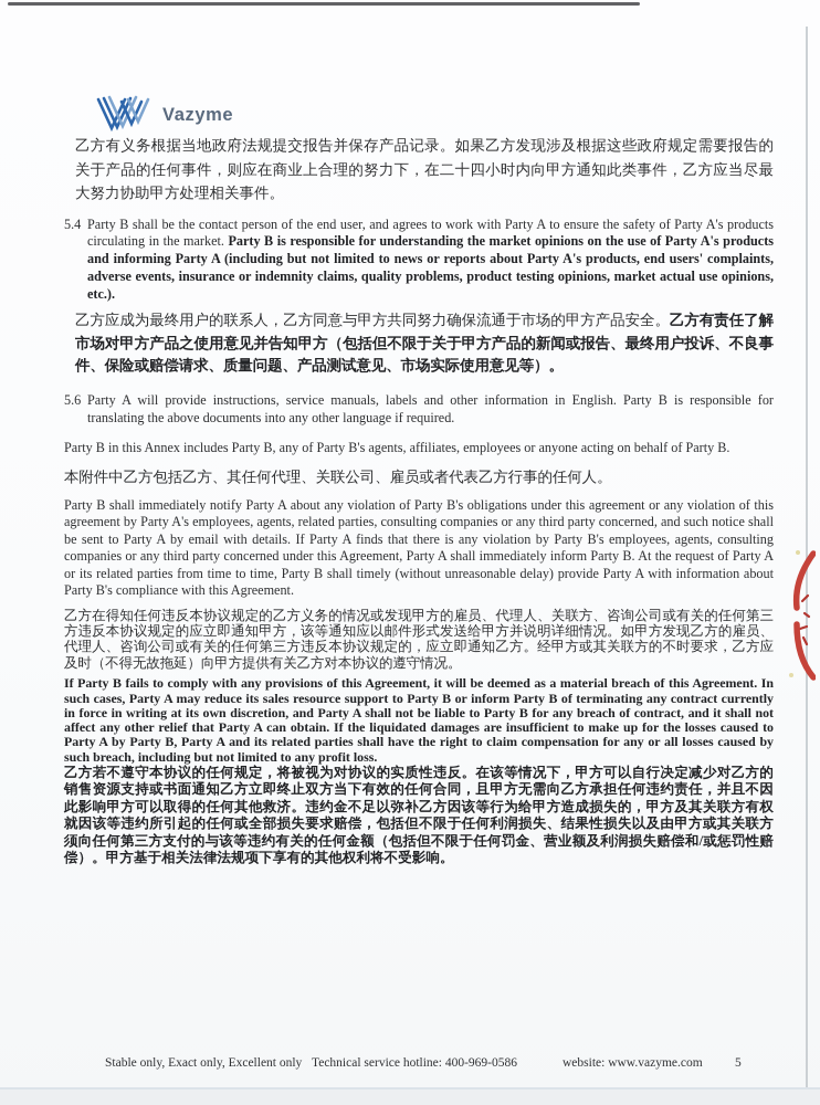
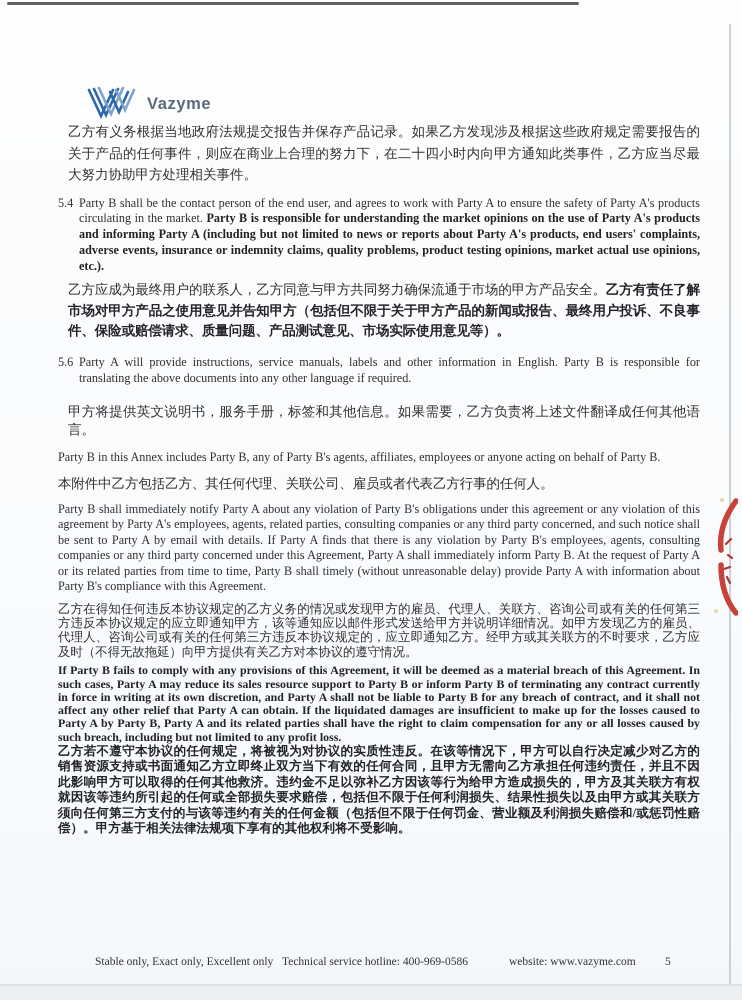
  Vazyme
  乙方有义务根据当地政府法规提交报告并保存产品记录。如果乙方发现涉及根据这些政府规定需要报告的关于产品的任何事件，则应在商业上合理的努力下，在二十四小时内向甲方通知此类事件，乙方应当尽最大努力协助甲方处理相关事件。
  5.4
  Party B shall be the contact person of the end user, and agrees to work with Party A to ensure the safety of Party A's products circulating in the market. Party B is responsible for understanding the market opinions on the use of Party A's products and informing Party A (including but not limited to news or reports about Party A's products, end users' complaints, adverse events, insurance or indemnity claims, quality problems, product testing opinions, market actual use opinions, etc.).
  乙方应成为最终用户的联系人，乙方同意与甲方共同努力确保流通于市场的甲方产品安全。乙方有责任了解市场对甲方产品之使用意见并告知甲方（包括但不限于关于甲方产品的新闻或报告、最终用户投诉、不良事件、保险或赔偿请求、质量问题、产品测试意见、市场实际使用意见等）。
  5.6
  Party A will provide instructions, service manuals, labels and other information in English. Party B is responsible for translating the above documents into any other language if required.
+ 甲方将提供英文说明书，服务手册，标签和其他信息。如果需要，乙方负责将上述文件翻译成任何其他语言。
  Party B in this Annex includes Party B, any of Party B's agents, affiliates, employees or anyone acting on behalf of Party B.
  本附件中乙方包括乙方、其任何代理、关联公司、雇员或者代表乙方行事的任何人。
  Party B shall immediately notify Party A about any violation of Party B's obligations under this agreement or any violation of this agreement by Party A's employees, agents, related parties, consulting companies or any third party concerned, and such notice shall be sent to Party A by email with details. If Party A finds that there is any violation by Party B's employees, agents, consulting companies or any third party concerned under this Agreement, Party A shall immediately inform Party B. At the request of Party A or its related parties from time to time, Party B shall timely (without unreasonable delay) provide Party A with information about Party B's compliance with this Agreement.
  乙方在得知任何违反本协议规定的乙方义务的情况或发现甲方的雇员、代理人、关联方、咨询公司或有关的任何第三方违反本协议规定的应立即通知甲方，该等通知应以邮件形式发送给甲方并说明详细情况。如甲方发现乙方的雇员、代理人、咨询公司或有关的任何第三方违反本协议规定的，应立即通知乙方。经甲方或其关联方的不时要求，乙方应及时（不得无故拖延）向甲方提供有关乙方对本协议的遵守情况。
  If Party B fails to comply with any provisions of this Agreement, it will be deemed as a material breach of this Agreement. In such cases, Party A may reduce its sales resource support to Party B or inform Party B of terminating any contract currently in force in writing at its own discretion, and Party A shall not be liable to Party B for any breach of contract, and it shall not affect any other relief that Party A can obtain. If the liquidated damages are insufficient to make up for the losses caused to Party A by Party B, Party A and its related parties shall have the right to claim compensation for any or all losses caused by such breach, including but not limited to any profit loss.
  乙方若不遵守本协议的任何规定，将被视为对协议的实质性违反。在该等情况下，甲方可以自行决定减少对乙方的销售资源支持或书面通知乙方立即终止双方当下有效的任何合同，且甲方无需向乙方承担任何违约责任，并且不因此影响甲方可以取得的任何其他救济。违约金不足以弥补乙方因该等行为给甲方造成损失的，甲方及其关联方有权就因该等违约所引起的任何或全部损失要求赔偿，包括但不限于任何利润损失、结果性损失以及由甲方或其关联方须向任何第三方支付的与该等违约有关的任何金额（包括但不限于任何罚金、营业额及利润损失赔偿和/或惩罚性赔偿）。甲方基于相关法律法规项下享有的其他权利将不受影响。
  Stable only, Exact only, Excellent only
  Technical service hotline: 400-969-0586
  website: www.vazyme.com
  5
